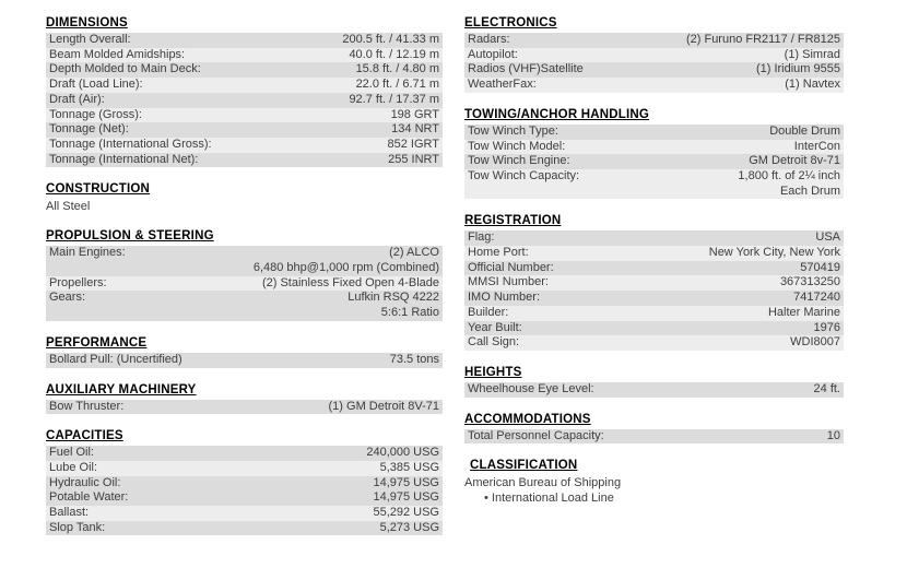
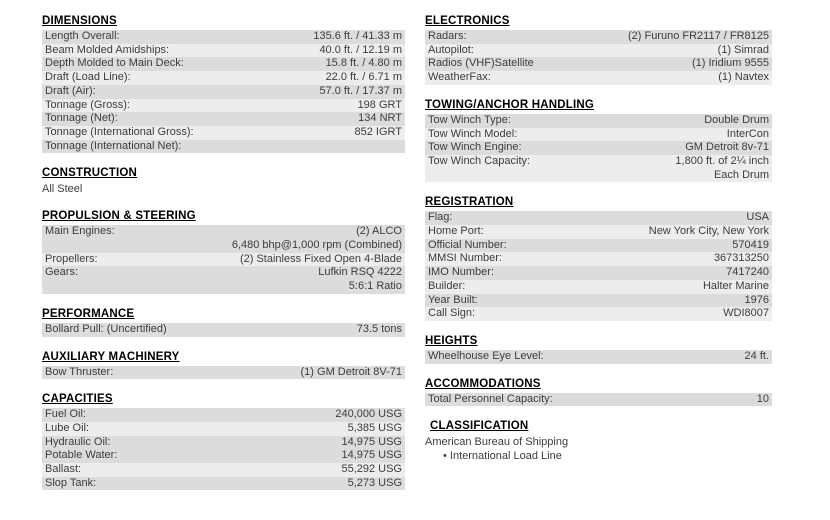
  DIMENSIONS
  Length Overall:
- 200.5 ft. / 41.33 m
+ 135.6 ft. / 41.33 m
  Beam Molded Amidships:
  40.0 ft. / 12.19 m
  Depth Molded to Main Deck:
  15.8 ft. / 4.80 m
  Draft (Load Line):
  22.0 ft. / 6.71 m
  Draft (Air):
- 92.7 ft. / 17.37 m
+ 57.0 ft. / 17.37 m
  Tonnage (Gross):
  198 GRT
  Tonnage (Net):
  134 NRT
  Tonnage (International Gross):
  852 IGRT
  Tonnage (International Net):
- 255 INRT
  CONSTRUCTION
  All Steel
  PROPULSION & STEERING
  Main Engines:
  (2) ALCO
  6,480 bhp@1,000 rpm (Combined)
  Propellers:
  (2) Stainless Fixed Open 4-Blade
  Gears:
  Lufkin RSQ 4222
  5:6:1 Ratio
  PERFORMANCE
  Bollard Pull: (Uncertified)
  73.5 tons
  AUXILIARY MACHINERY
  Bow Thruster:
  (1) GM Detroit 8V-71
  CAPACITIES
  Fuel Oil:
  240,000 USG
  Lube Oil:
  5,385 USG
  Hydraulic Oil:
  14,975 USG
  Potable Water:
  14,975 USG
  Ballast:
  55,292 USG
  Slop Tank:
  5,273 USG
  ELECTRONICS
  Radars:
  (2) Furuno FR2117 / FR8125
  Autopilot:
  (1) Simrad
  Radios (VHF)Satellite
  (1) Iridium 9555
  WeatherFax:
  (1) Navtex
  TOWING/ANCHOR HANDLING
  Tow Winch Type:
  Double Drum
  Tow Winch Model:
  InterCon
  Tow Winch Engine:
  GM Detroit 8v-71
  Tow Winch Capacity:
  1,800 ft. of 2¼ inch
  Each Drum
  REGISTRATION
  Flag:
  USA
  Home Port:
  New York City, New York
  Official Number:
  570419
  MMSI Number:
  367313250
  IMO Number:
  7417240
  Builder:
  Halter Marine
  Year Built:
  1976
  Call Sign:
  WDI8007
  HEIGHTS
  Wheelhouse Eye Level:
  24 ft.
  ACCOMMODATIONS
  Total Personnel Capacity:
  10
  CLASSIFICATION
  American Bureau of Shipping
  • International Load Line
